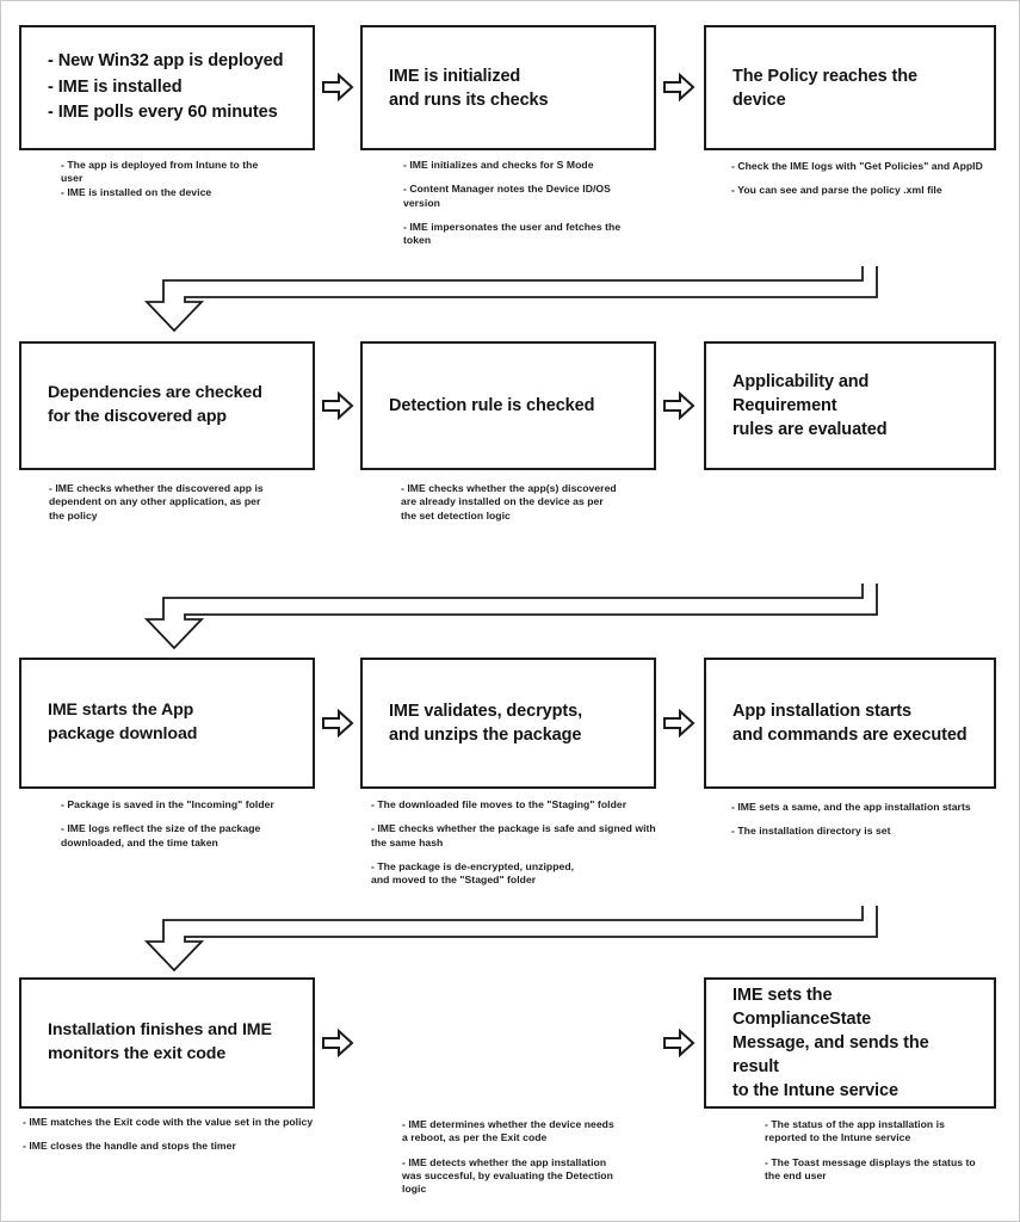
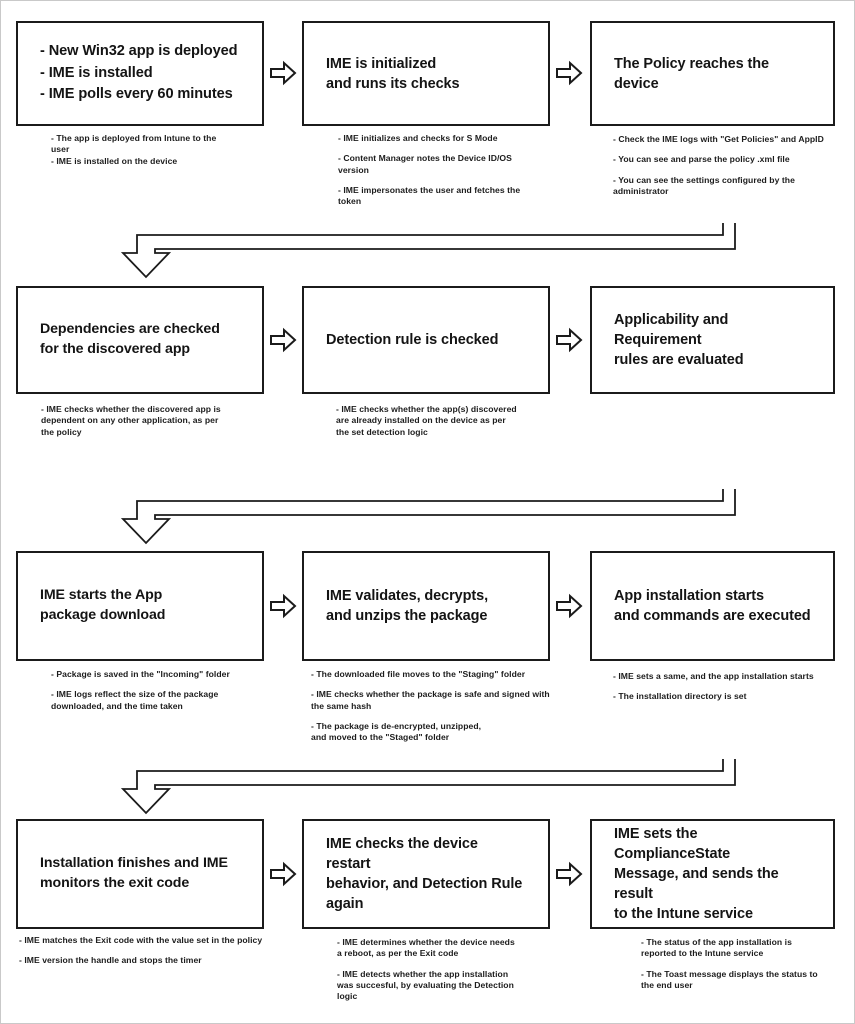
  - New Win32 app is deployed
  - IME is installed
  - IME polls every 60 minutes
  - The app is deployed from Intune to the
  user
  - IME is installed on the device
  IME is initialized
  and runs its checks
  - IME initializes and checks for S Mode
  - Content Manager notes the Device ID/OS
  version
  - IME impersonates the user and fetches the
  token
  The Policy reaches the device
  - Check the IME logs with "Get Policies" and AppID
  - You can see and parse the policy .xml file
+ - You can see the settings configured by the
+ administrator
  Dependencies are checked
  for the discovered app
  - IME checks whether the discovered app is
  dependent on any other application, as per
  the policy
  Detection rule is checked
  - IME checks whether the app(s) discovered
  are already installed on the device as per
  the set detection logic
  Applicability and Requirement
  rules are evaluated
  IME starts the App
  package download
  - Package is saved in the "Incoming" folder
  - IME logs reflect the size of the package
  downloaded, and the time taken
  IME validates, decrypts,
  and unzips the package
  - The downloaded file moves to the "Staging" folder
  - IME checks whether the package is safe and signed with
  the same hash
  - The package is de-encrypted, unzipped,
  and moved to the "Staged" folder
  App installation starts
  and commands are executed
  - IME sets a same, and the app installation starts
  - The installation directory is set
  Installation finishes and IME
  monitors the exit code
  - IME matches the Exit code with the value set in the policy
- - IME closes the handle and stops the timer
+ - IME version the handle and stops the timer
+ IME checks the device restart
+ behavior, and Detection Rule
+ again
  - IME determines whether the device needs
  a reboot, as per the Exit code
  - IME detects whether the app installation
  was succesful, by evaluating the Detection
  logic
  IME sets the ComplianceState
  Message, and sends the result
  to the Intune service
  - The status of the app installation is
  reported to the Intune service
  - The Toast message displays the status to
  the end user
